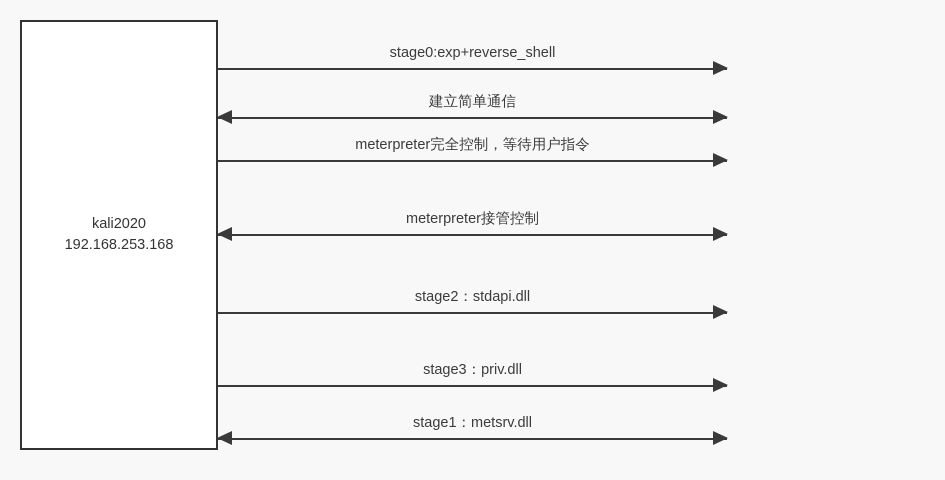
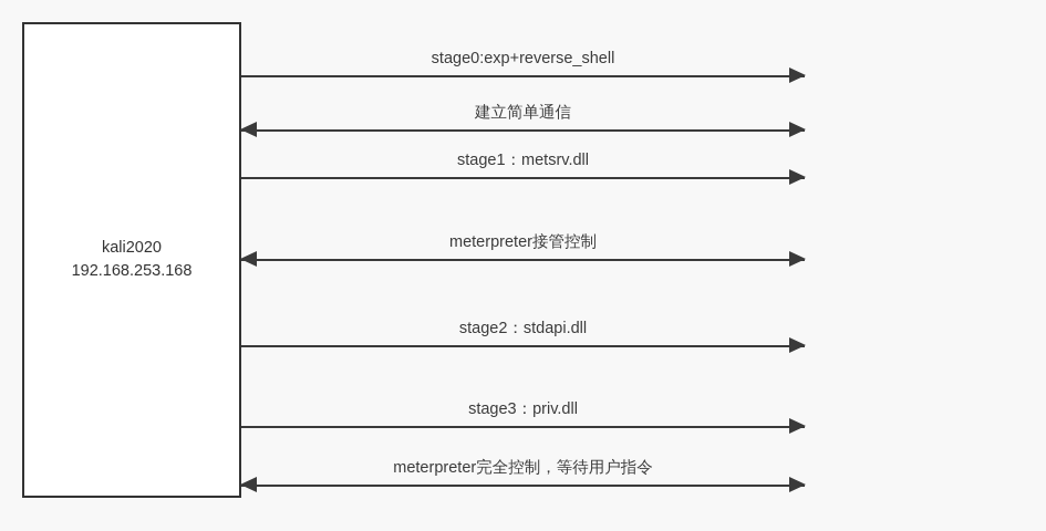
  kali2020
  192.168.253.168
  stage0:exp+reverse_shell
  建立简单通信
- meterpreter完全控制，等待用户指令
+ stage1：metsrv.dll
  meterpreter接管控制
  stage2：stdapi.dll
  stage3：priv.dll
- stage1：metsrv.dll
+ meterpreter完全控制，等待用户指令
